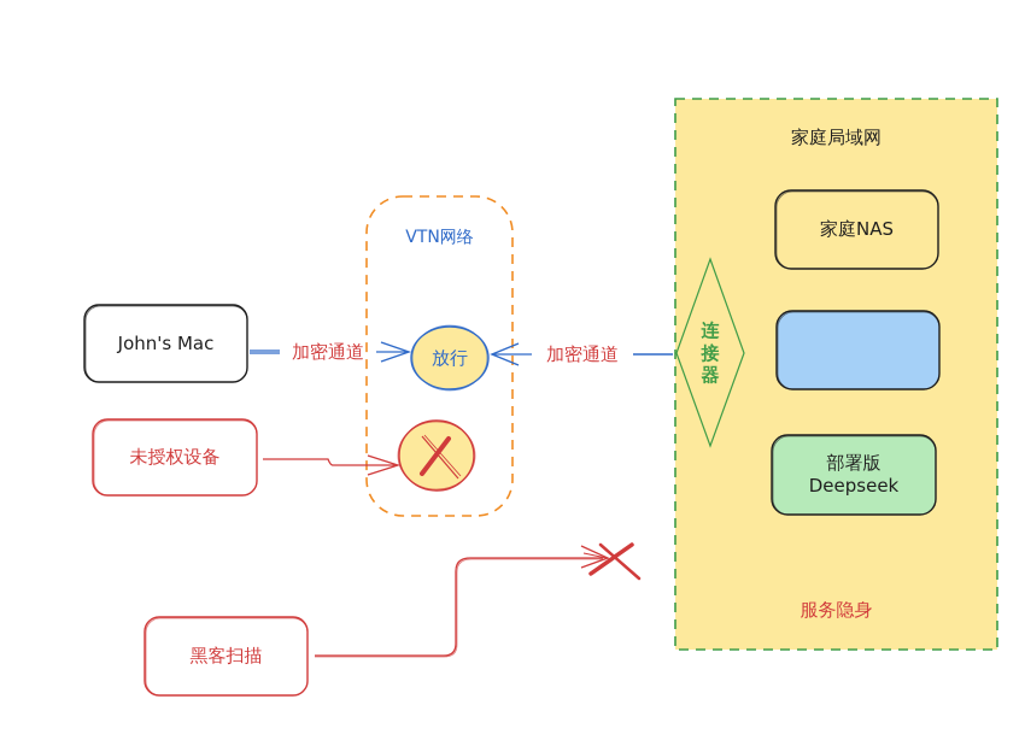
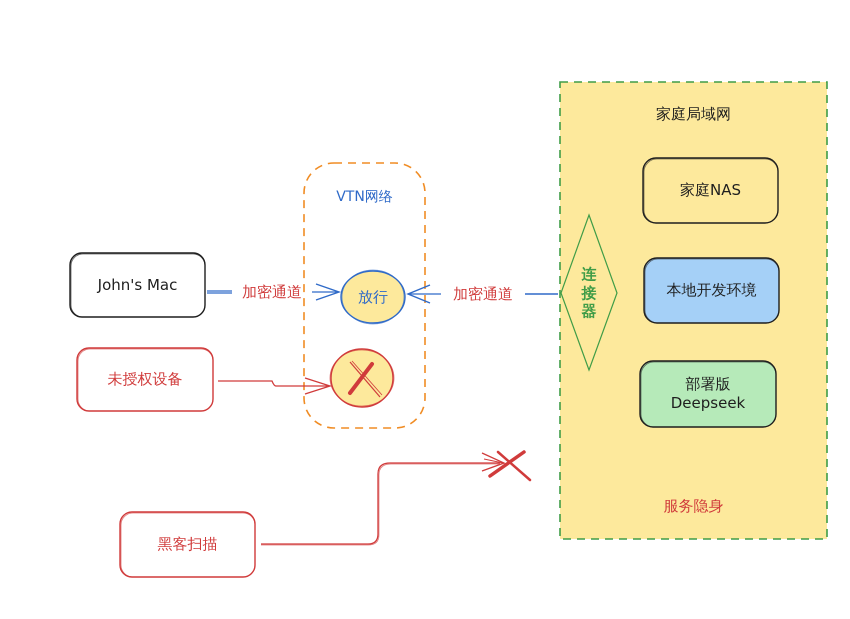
  John's Mac
  未授权设备
  黑客扫描
  VTN网络
  放行
  加密通道
  加密通道
  家庭局域网
  服务隐身
  连
  接
  器
  家庭NAS
+ 本地开发环境
  部署版
  Deepseek
